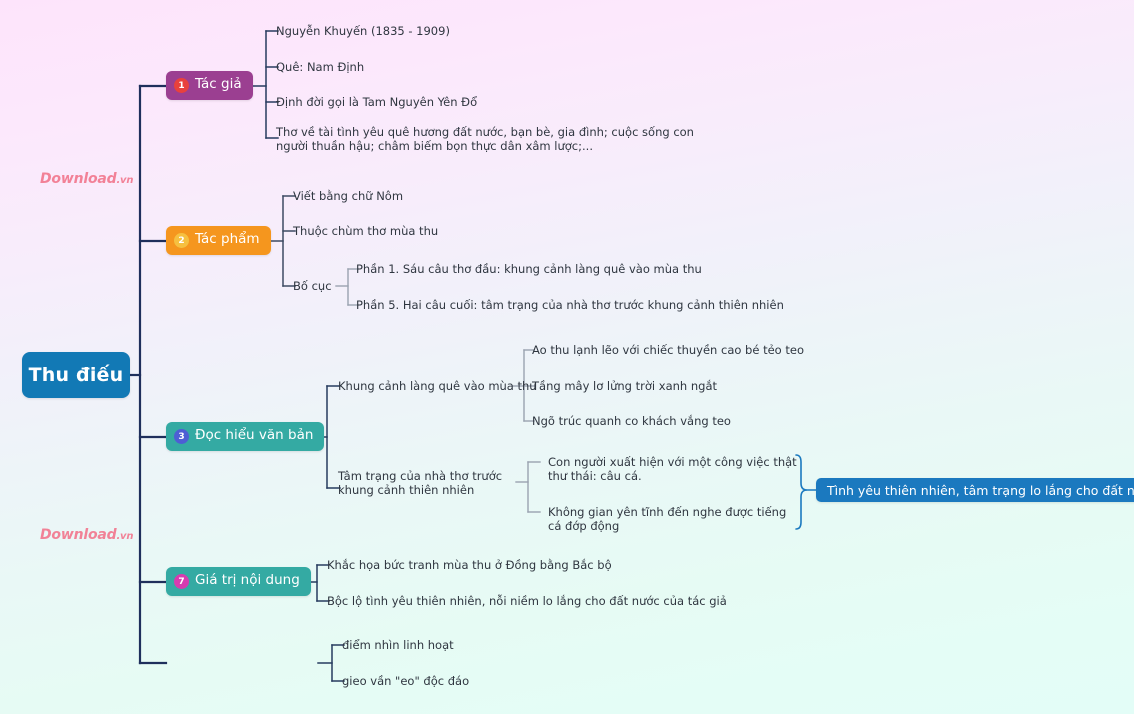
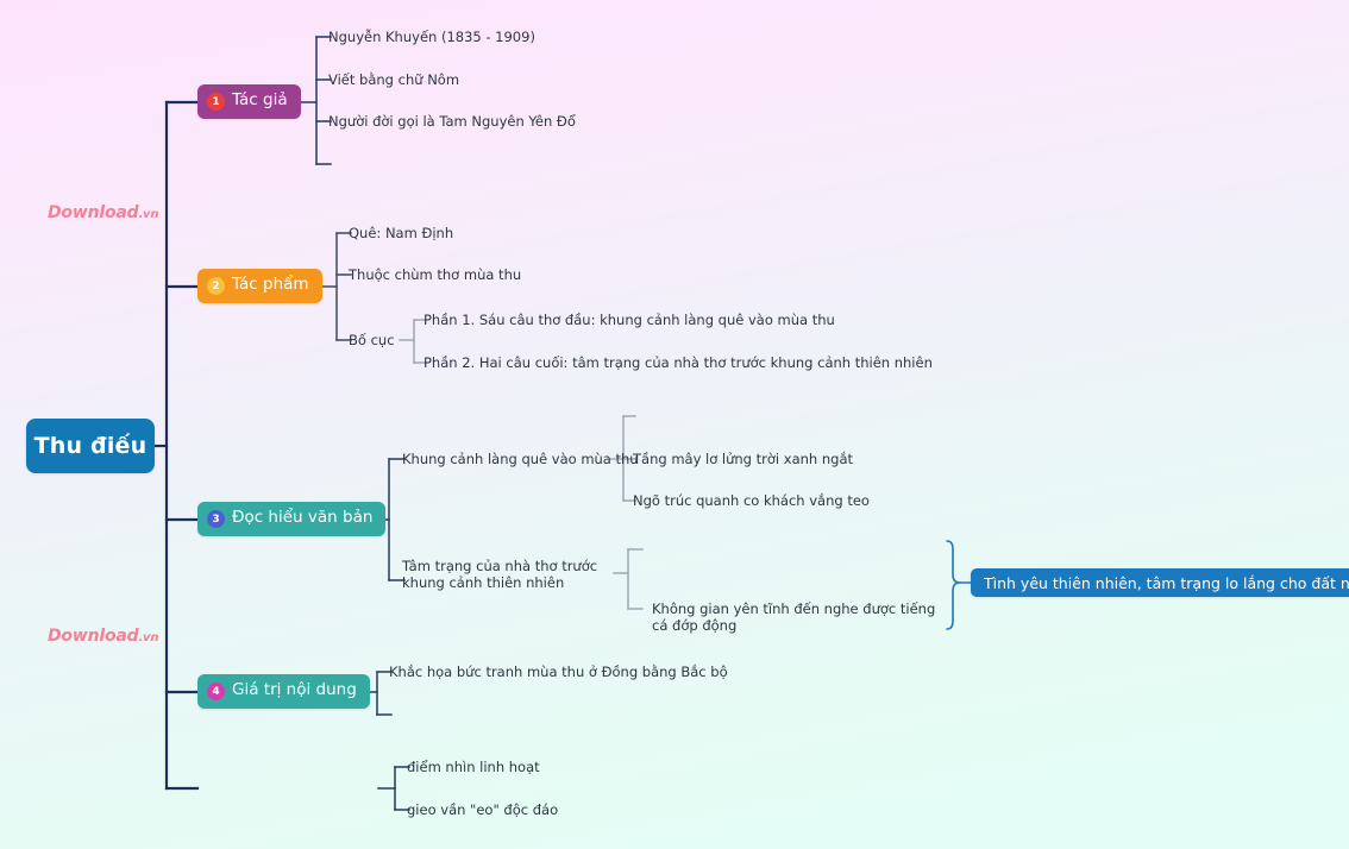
  Download.vn
  Download.vn
  Thu điếu
  1
  Tác giả
  Nguyễn Khuyến (1835 - 1909)
- Quê: Nam Định
+ Viết bằng chữ Nôm
- Định đời gọi là Tam Nguyên Yên Đổ
+ Người đời gọi là Tam Nguyên Yên Đổ
- Thơ về tài tình yêu quê hương đất nước, bạn bè, gia đình; cuộc sống con người thuần hậu; châm biếm bọn thực dân xâm lược;...
  2
  Tác phẩm
- Viết bằng chữ Nôm
+ Quê: Nam Định
  Thuộc chùm thơ mùa thu
  Bố cục
  Phần 1. Sáu câu thơ đầu: khung cảnh làng quê vào mùa thu
- Phần 5. Hai câu cuối: tâm trạng của nhà thơ trước khung cảnh thiên nhiên
+ Phần 2. Hai câu cuối: tâm trạng của nhà thơ trước khung cảnh thiên nhiên
  3
  Đọc hiểu văn bản
  Khung cảnh làng quê vào mùa thu
- Ao thu lạnh lẽo với chiếc thuyền cao bé tẻo teo
  Tầng mây lơ lửng trời xanh ngắt
  Ngõ trúc quanh co khách vắng teo
  Tâm trạng của nhà thơ trước khung cảnh thiên nhiên
- Con người xuất hiện với một công việc thật thư thái: câu cá.
  Không gian yên tĩnh đến nghe được tiếng cá đớp động
  Tình yêu thiên nhiên, tâm trạng lo lắng cho đất n
- 7
+ 4
  Giá trị nội dung
  Khắc họa bức tranh mùa thu ở Đồng bằng Bắc bộ
- Bộc lộ tình yêu thiên nhiên, nỗi niềm lo lắng cho đất nước của tác giả
  điểm nhìn linh hoạt
  gieo vần "eo" độc đáo
